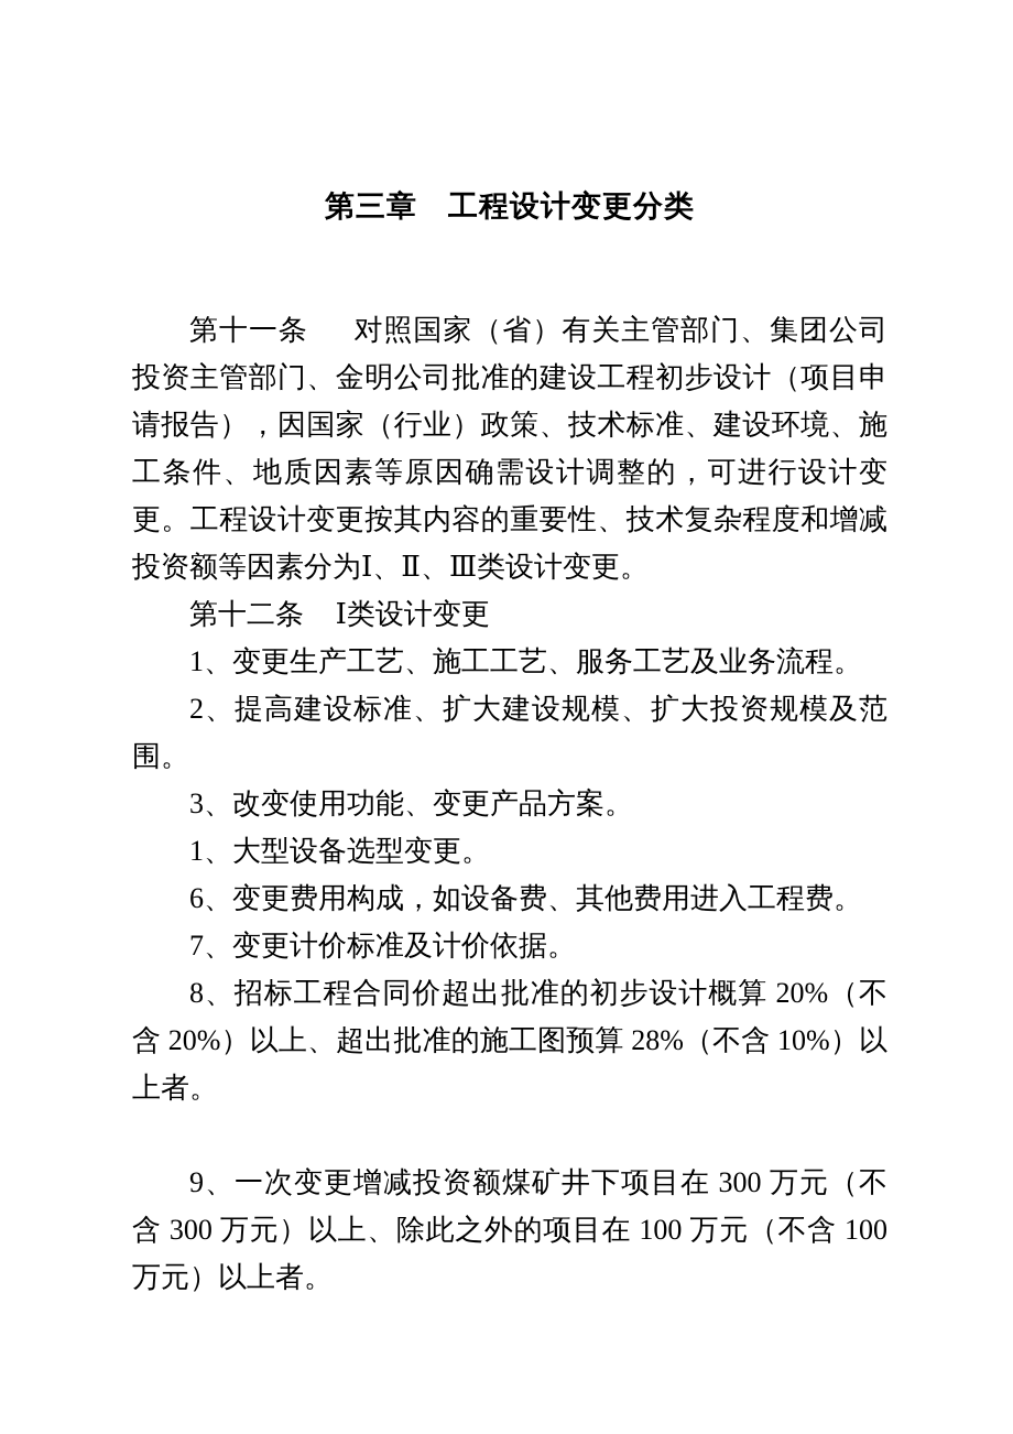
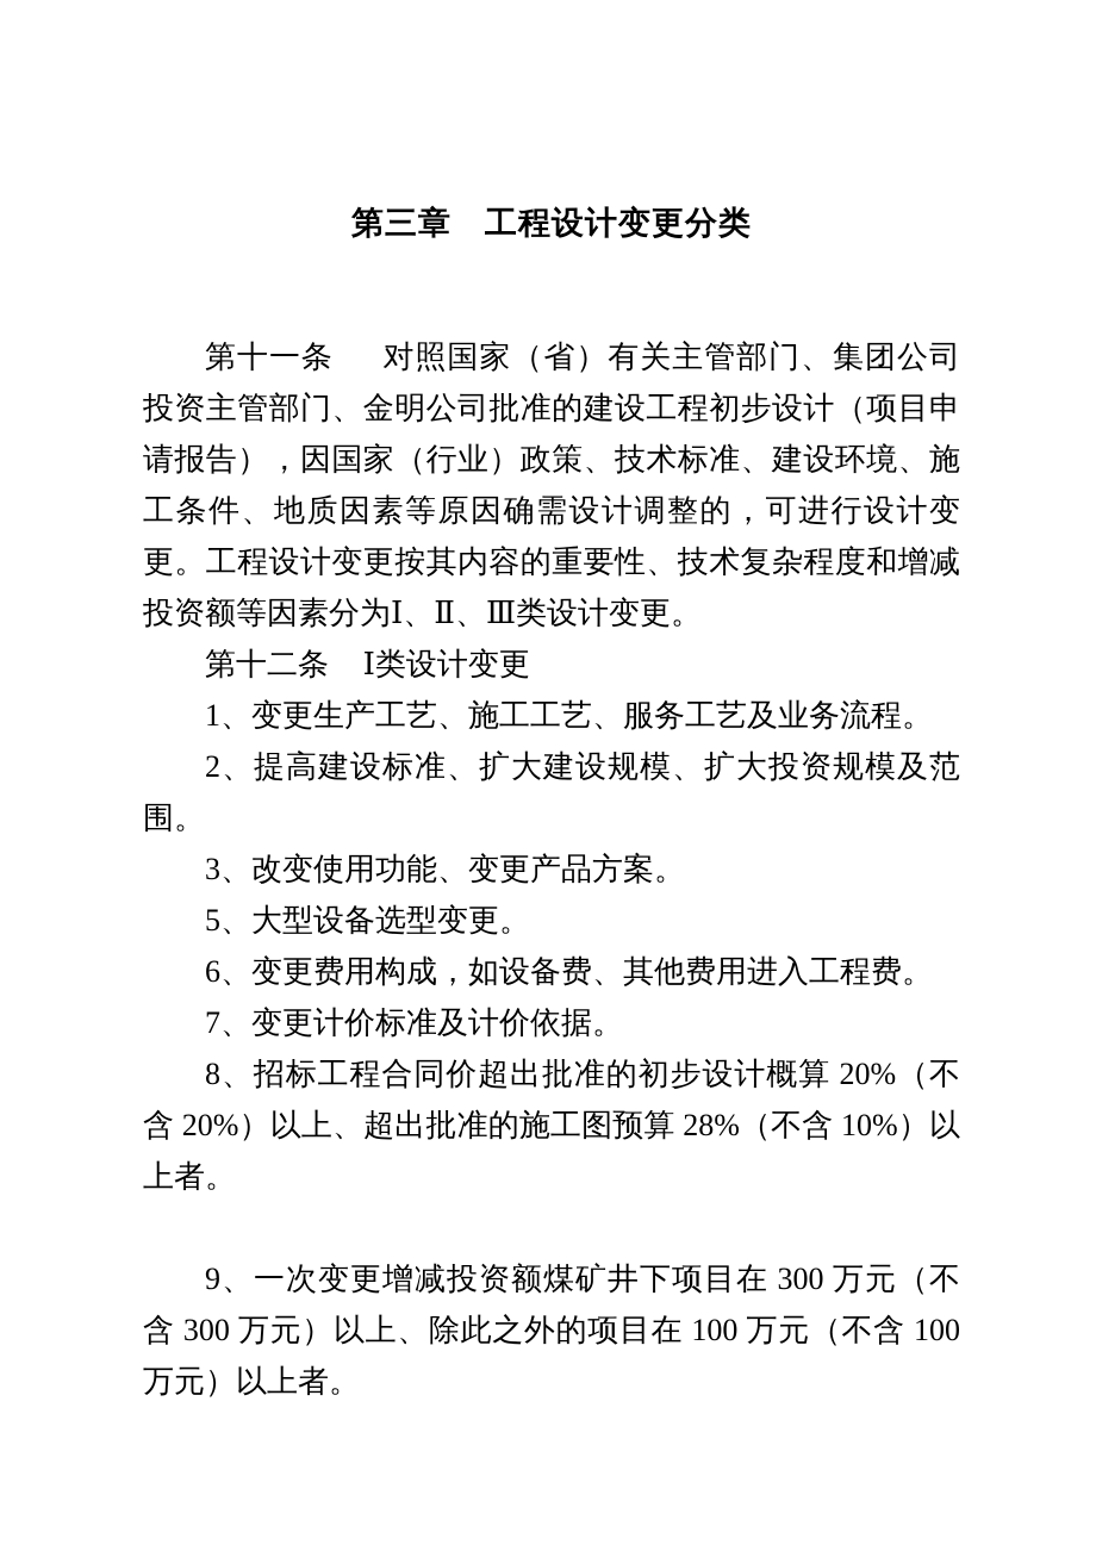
  第三章 工程设计变更分类
  第十一条 对照国家（省）有关主管部门、集团公司投资主管部门、金明公司批准的建设工程初步设计（项目申请报告），因国家（行业）政策、技术标准、建设环境、施工条件、地质因素等原因确需设计调整的，可进行设计变更。工程设计变更按其内容的重要性、技术复杂程度和增减投资额等因素分为Ⅰ、Ⅱ、Ⅲ类设计变更。
  第十二条 Ⅰ类设计变更
  1、变更生产工艺、施工工艺、服务工艺及业务流程。
  2、提高建设标准、扩大建设规模、扩大投资规模及范围。
  3、改变使用功能、变更产品方案。
- 1、大型设备选型变更。
+ 5、大型设备选型变更。
  6、变更费用构成，如设备费、其他费用进入工程费。
  7、变更计价标准及计价依据。
  8、招标工程合同价超出批准的初步设计概算 20%（不含 20%）以上、超出批准的施工图预算 28%（不含 10%）以上者。
  9、一次变更增减投资额煤矿井下项目在 300 万元（不含 300 万元）以上、除此之外的项目在 100 万元（不含 100 万元）以上者。
